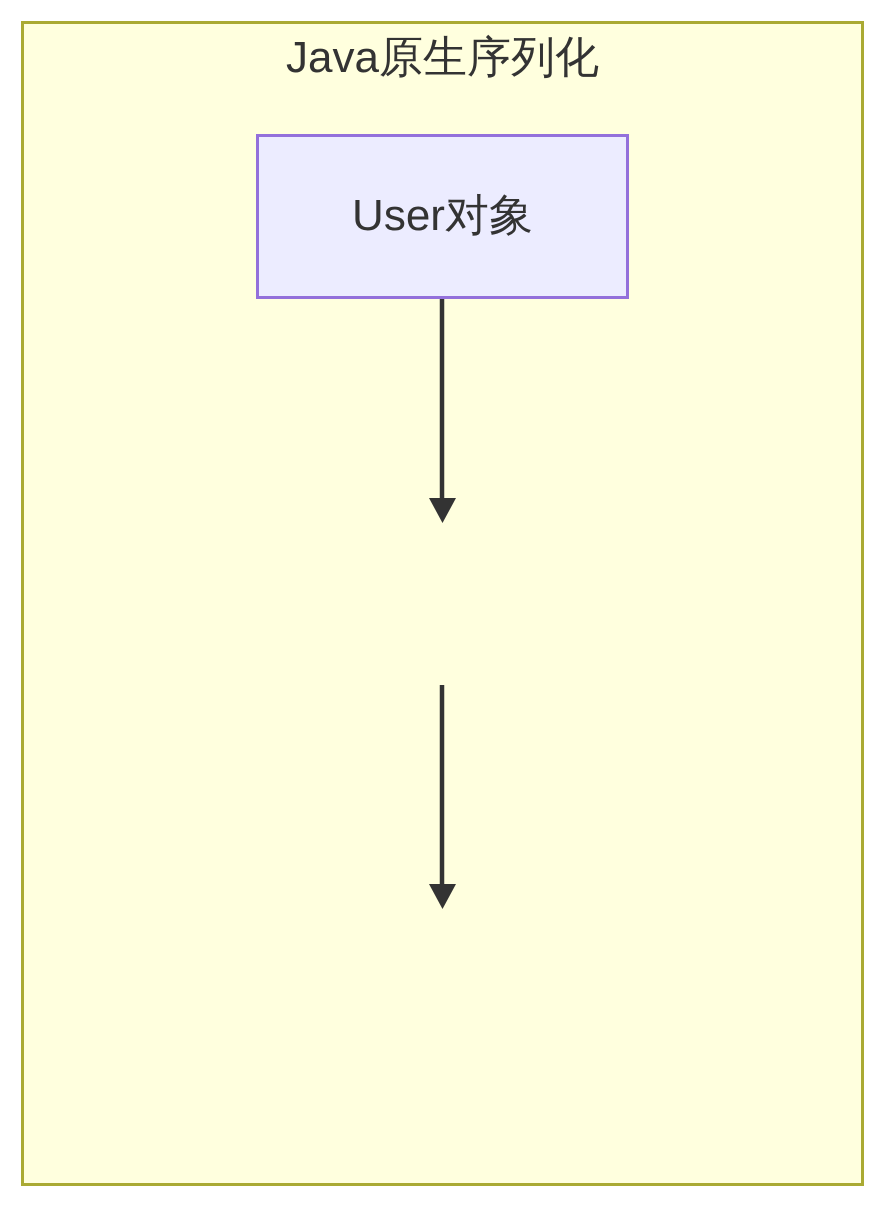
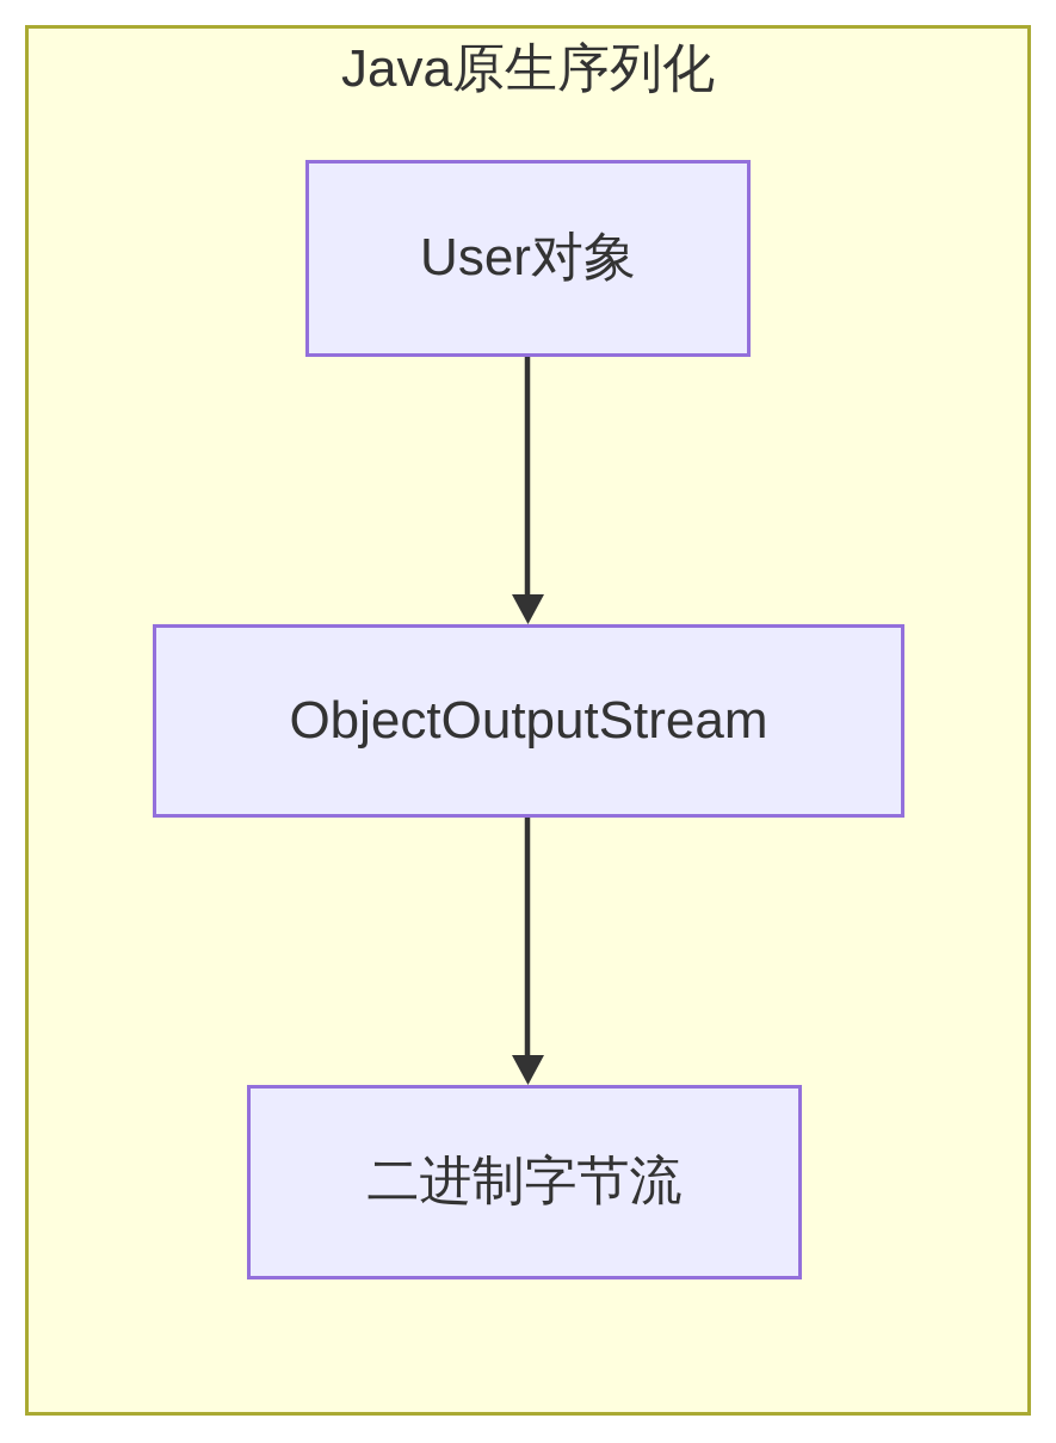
  Java原生序列化
  User对象
+ ObjectOutputStream
+ 二进制字节流
